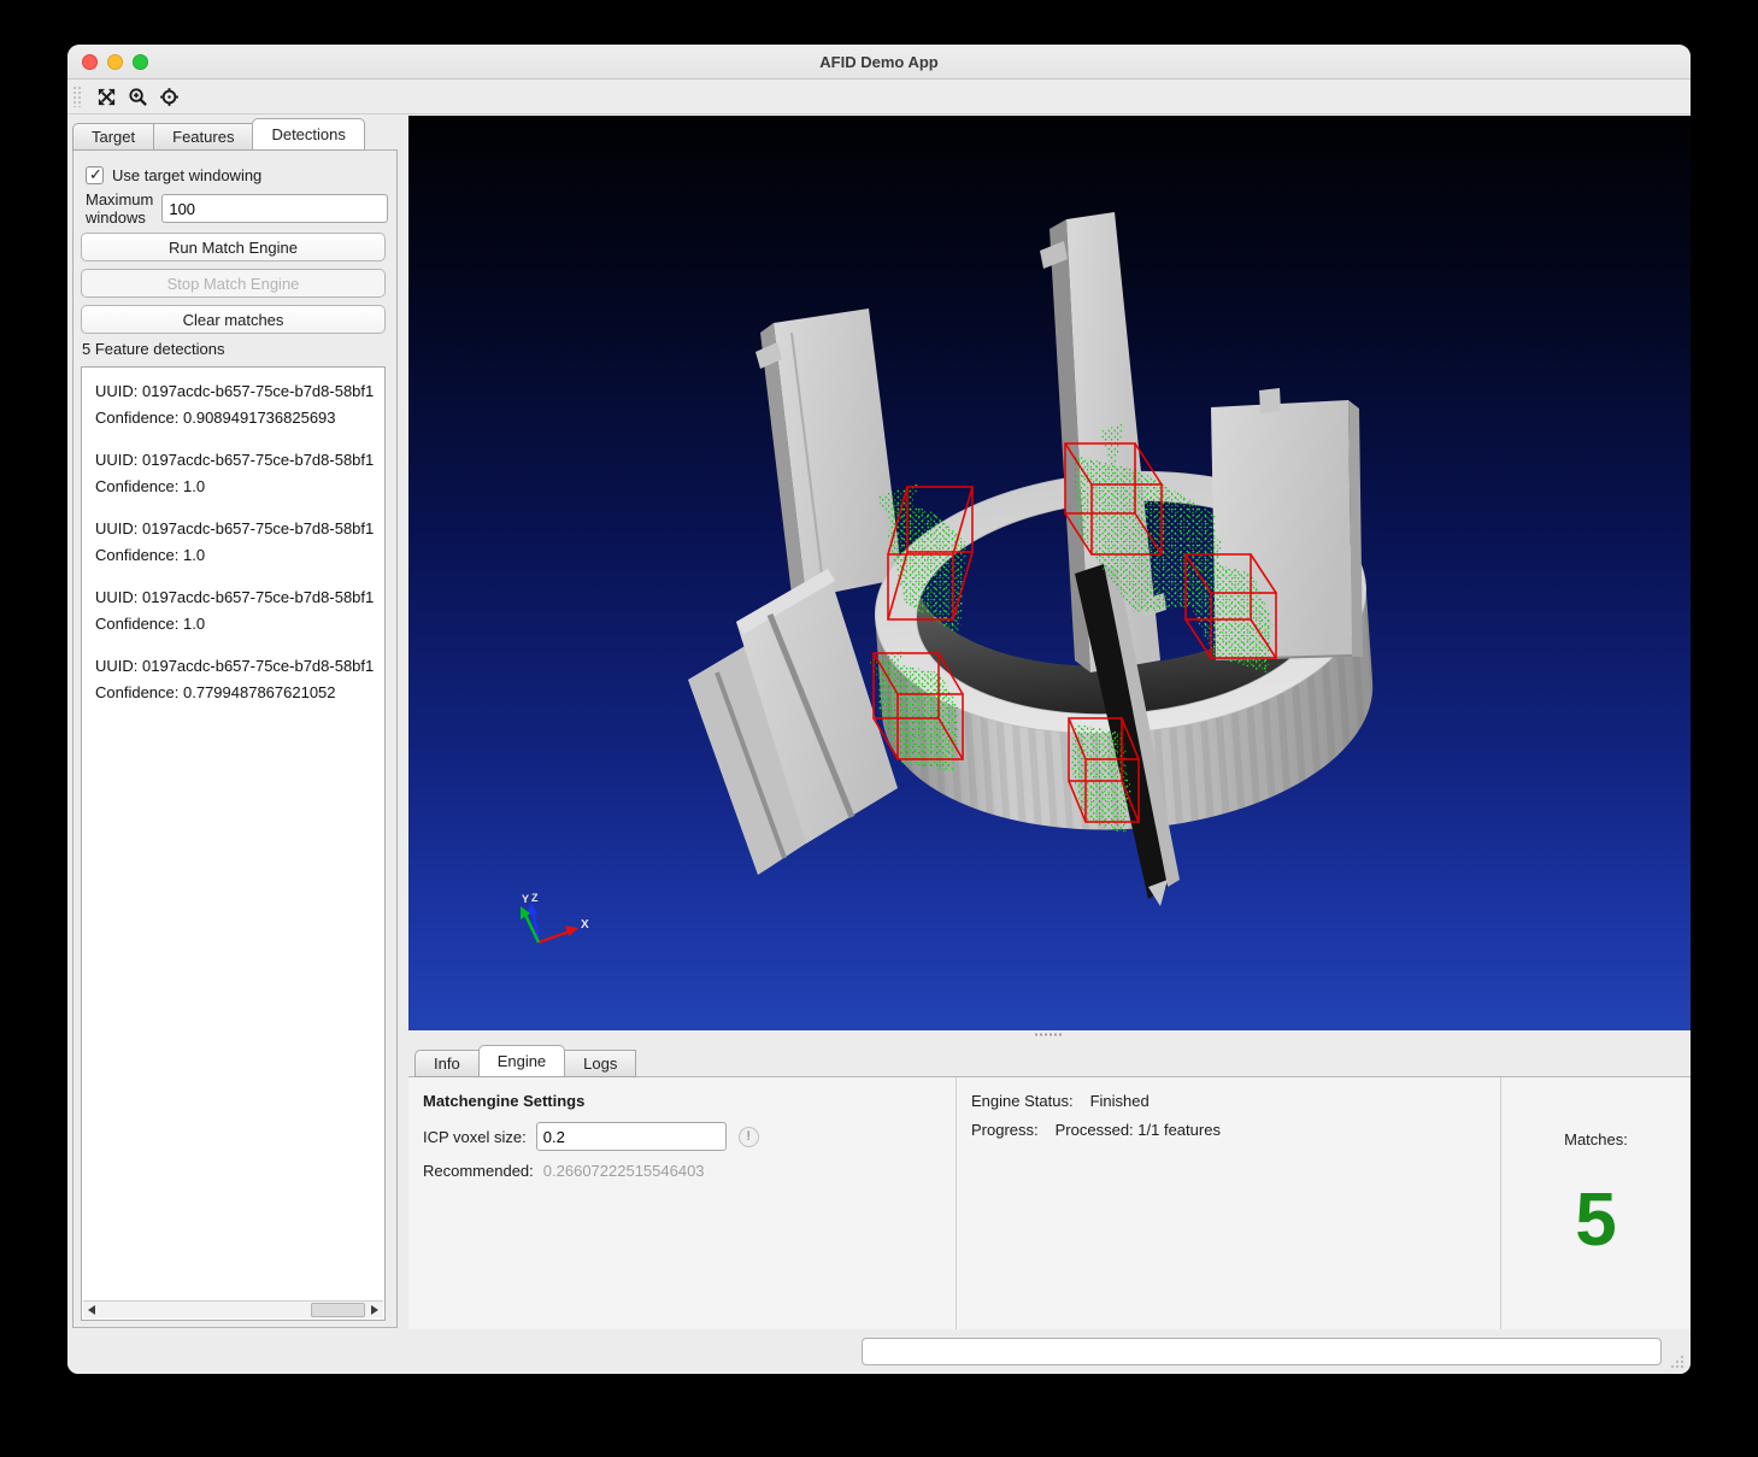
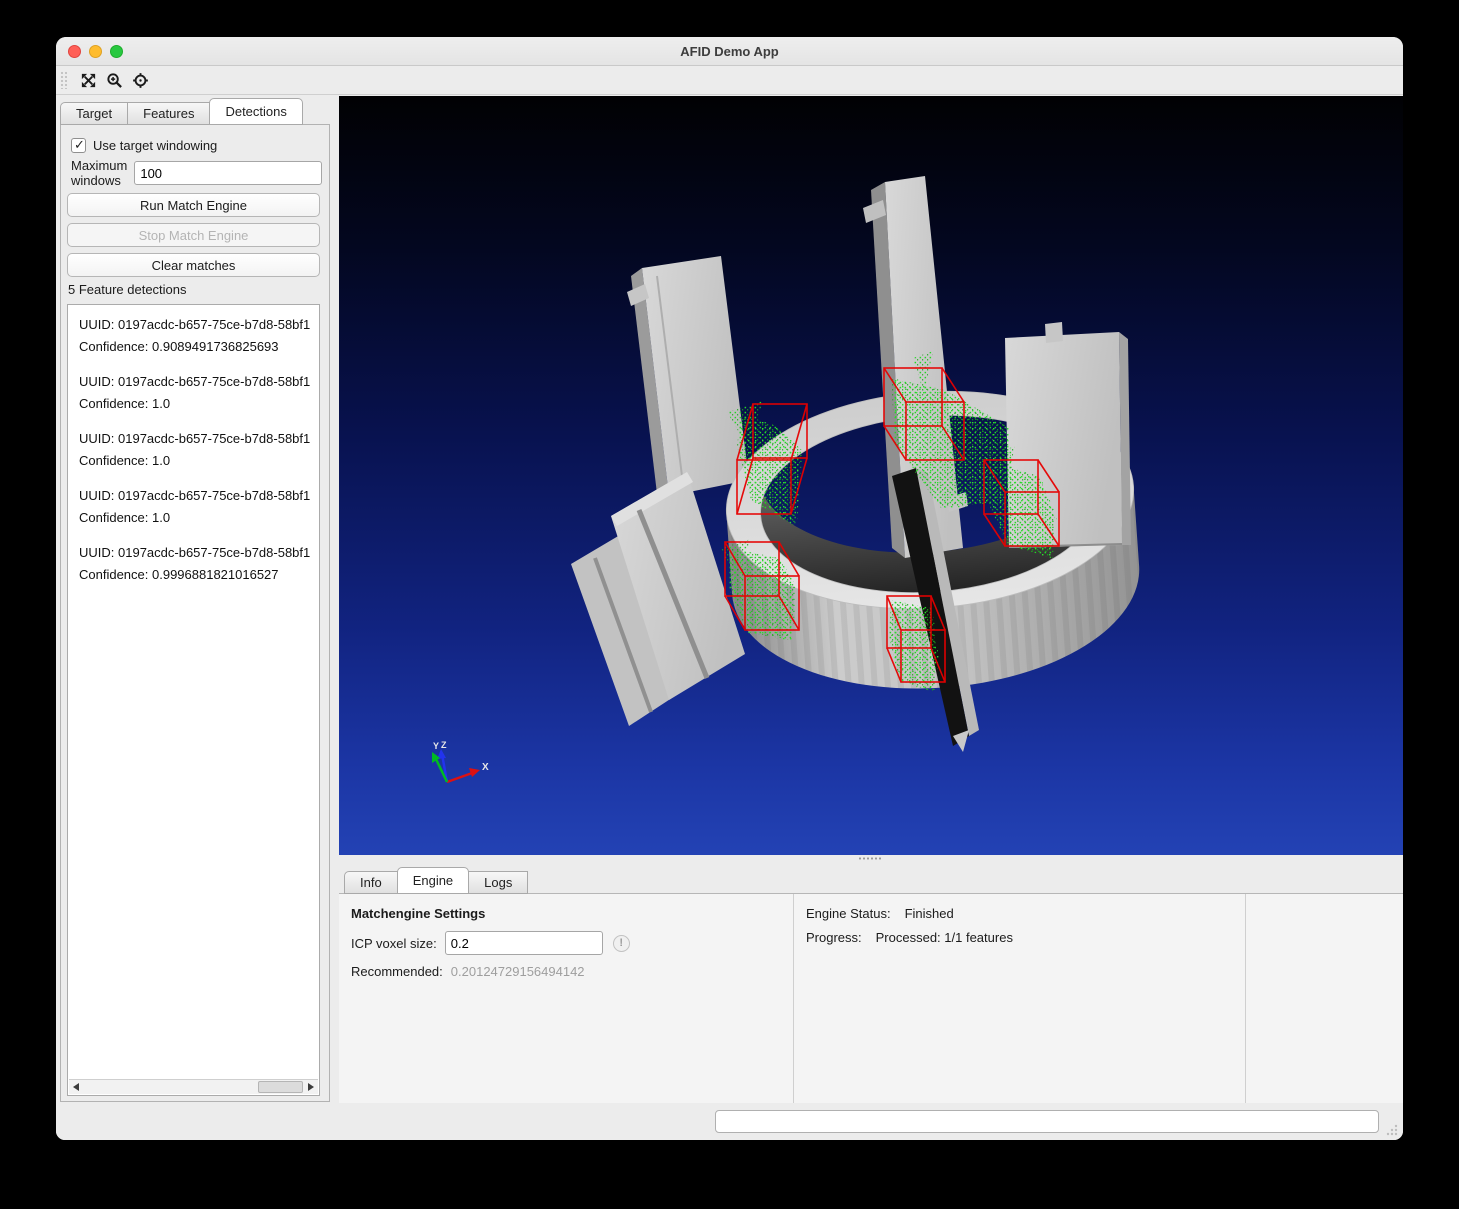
  AFID Demo App
  Target
  Features
  Detections
  Use target windowing
  Maximum windows
  100
  Run Match Engine
  Stop Match Engine
  Clear matches
  5 Feature detections
  UUID: 0197acdc-b657-75ce-b7d8-58bf1
  Confidence: 0.9089491736825693
  UUID: 0197acdc-b657-75ce-b7d8-58bf1
  Confidence: 1.0
  UUID: 0197acdc-b657-75ce-b7d8-58bf1
  Confidence: 1.0
  UUID: 0197acdc-b657-75ce-b7d8-58bf1
  Confidence: 1.0
  UUID: 0197acdc-b657-75ce-b7d8-58bf1
- Confidence: 0.7799487867621052
+ Confidence: 0.9996881821016527
  X
  Y
  Z
  Info
  Engine
  Logs
  Matchengine Settings
  ICP voxel size:
  0.2
  !
  Recommended:
- 0.26607222515546403
+ 0.20124729156494142
  Engine Status:
  Finished
  Progress:
  Processed: 1/1 features
- Matches:
- 5
